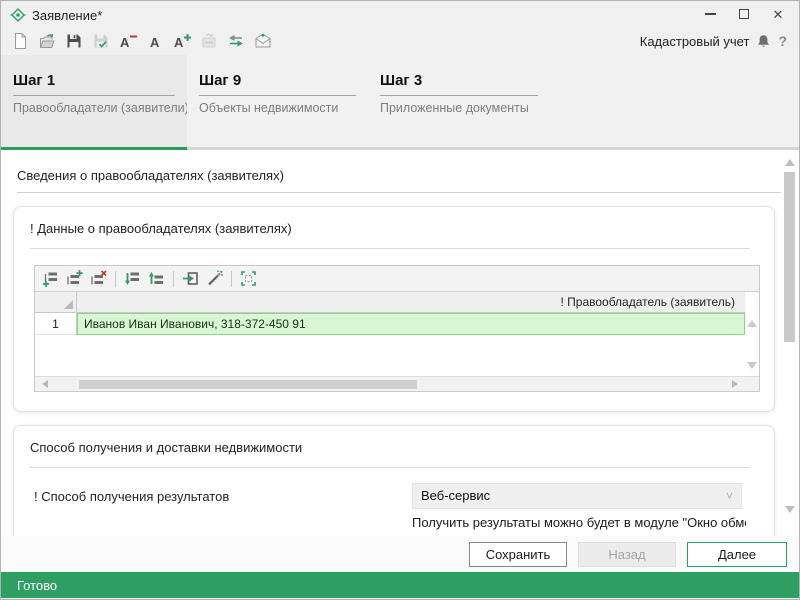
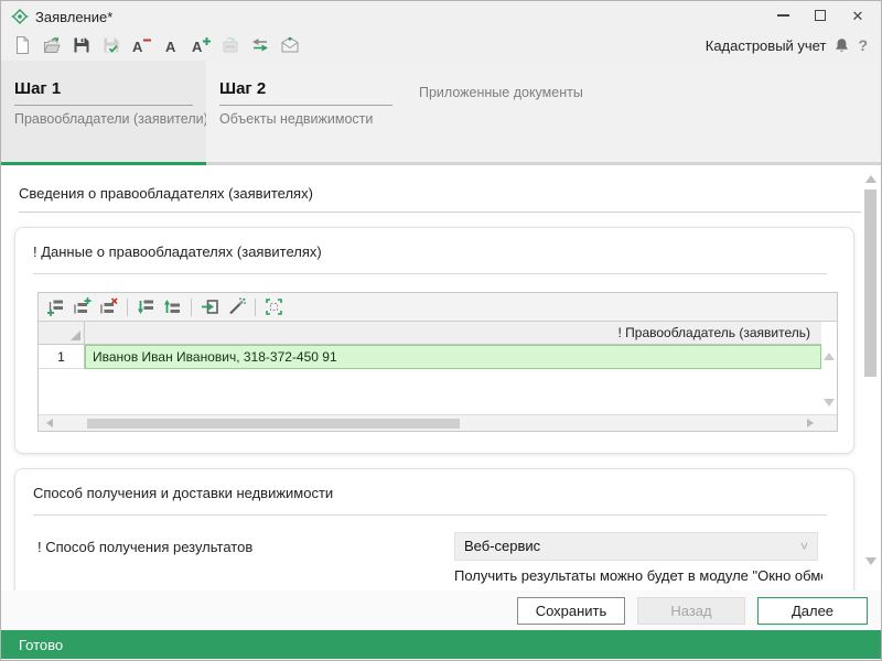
  Заявление*
  ✕
  А
  А
  А
  Кадастровый учет
  ?
  Шаг 1
  Правообладатели (заявители
- Шаг 9
+ Шаг 2
  Объекты недвижимости
- Шаг 3
  Приложенные документы
  Сведения о правообладателях (заявителях)
  ! Данные о правообладателях (заявителях)
  ! Правообладатель (заявитель)
  1
  Иванов Иван Иванович, 318-372-450 91
  Способ получения и доставки недвижимости
  ! Способ получения результатов
  Веб-сервис
  ˅
  Получить результаты можно будет в модуле "Окно обм
  Сохранить
  Назад
  Далее
  Готово
